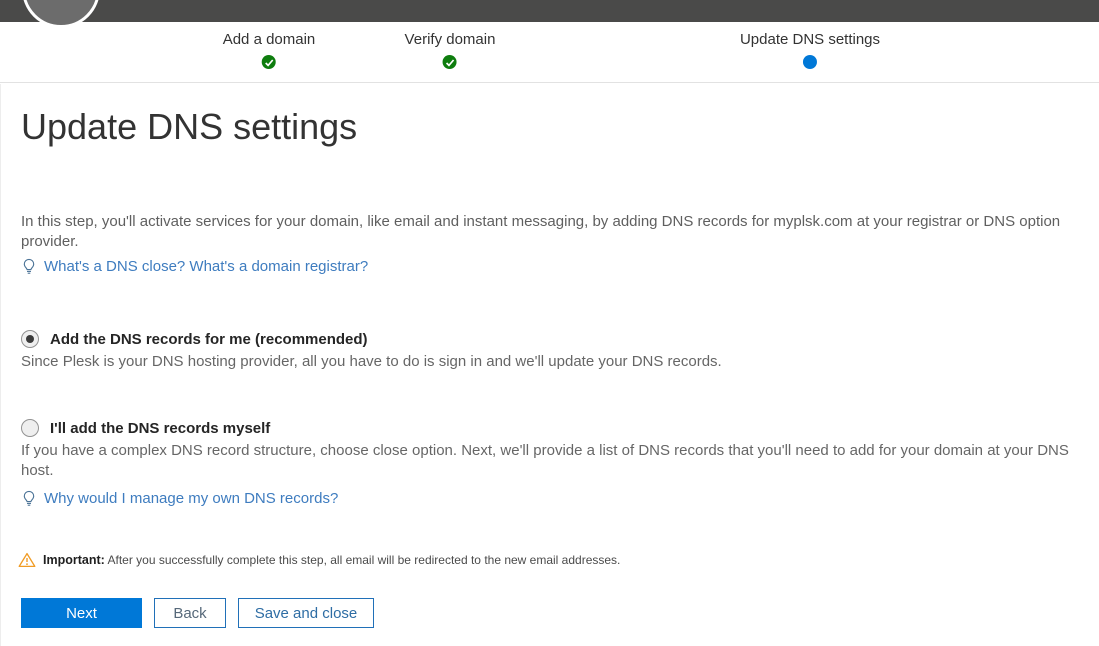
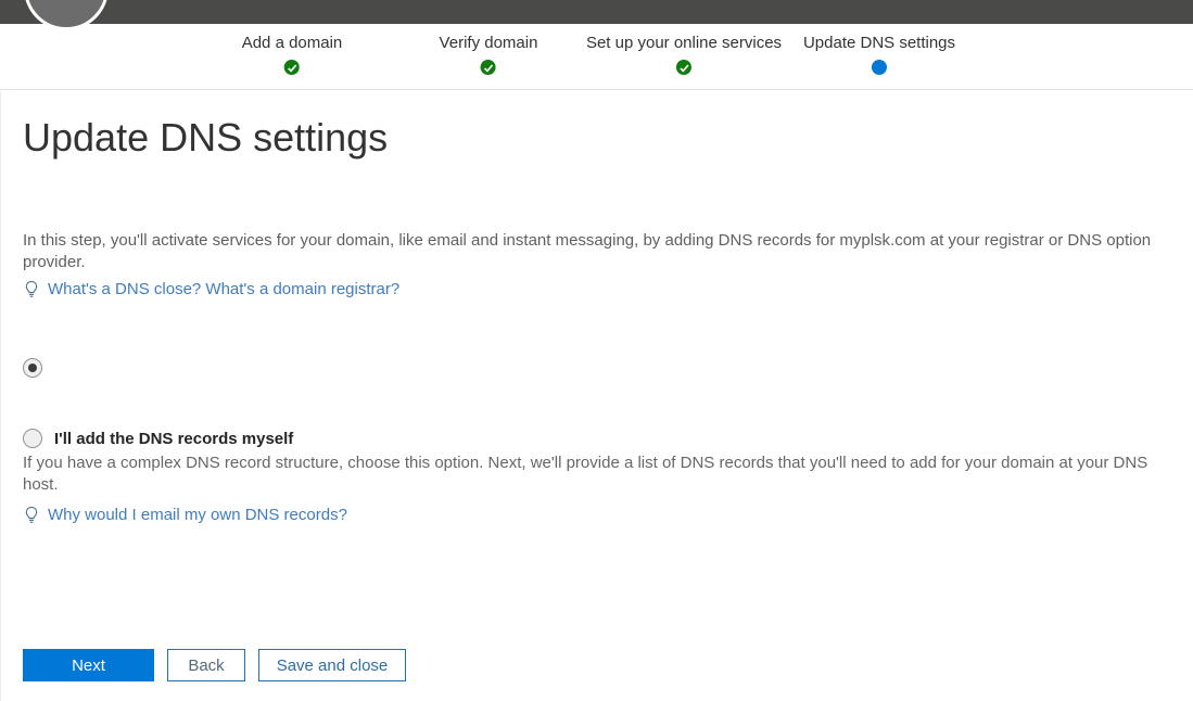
  Add a domain
  Verify domain
+ Set up your online services
  Update DNS settings
  Update DNS settings
  In this step, you'll activate services for your domain, like email and instant messaging, by adding DNS records for myplsk.com at your registrar or DNS option provider.
  What's a DNS close? What's a domain registrar?
- Add the DNS records for me (recommended)
- Since Plesk is your DNS hosting provider, all you have to do is sign in and we'll update your DNS records.
  I'll add the DNS records myself
- If you have a complex DNS record structure, choose close option. Next, we'll provide a list of DNS records that you'll need to add for your domain at your DNS host.
+ If you have a complex DNS record structure, choose this option. Next, we'll provide a list of DNS records that you'll need to add for your domain at your DNS host.
- Why would I manage my own DNS records?
+ Why would I email my own DNS records?
- Important: After you successfully complete this step, all email will be redirected to the new email addresses.
  Next
  Back
  Save and close
